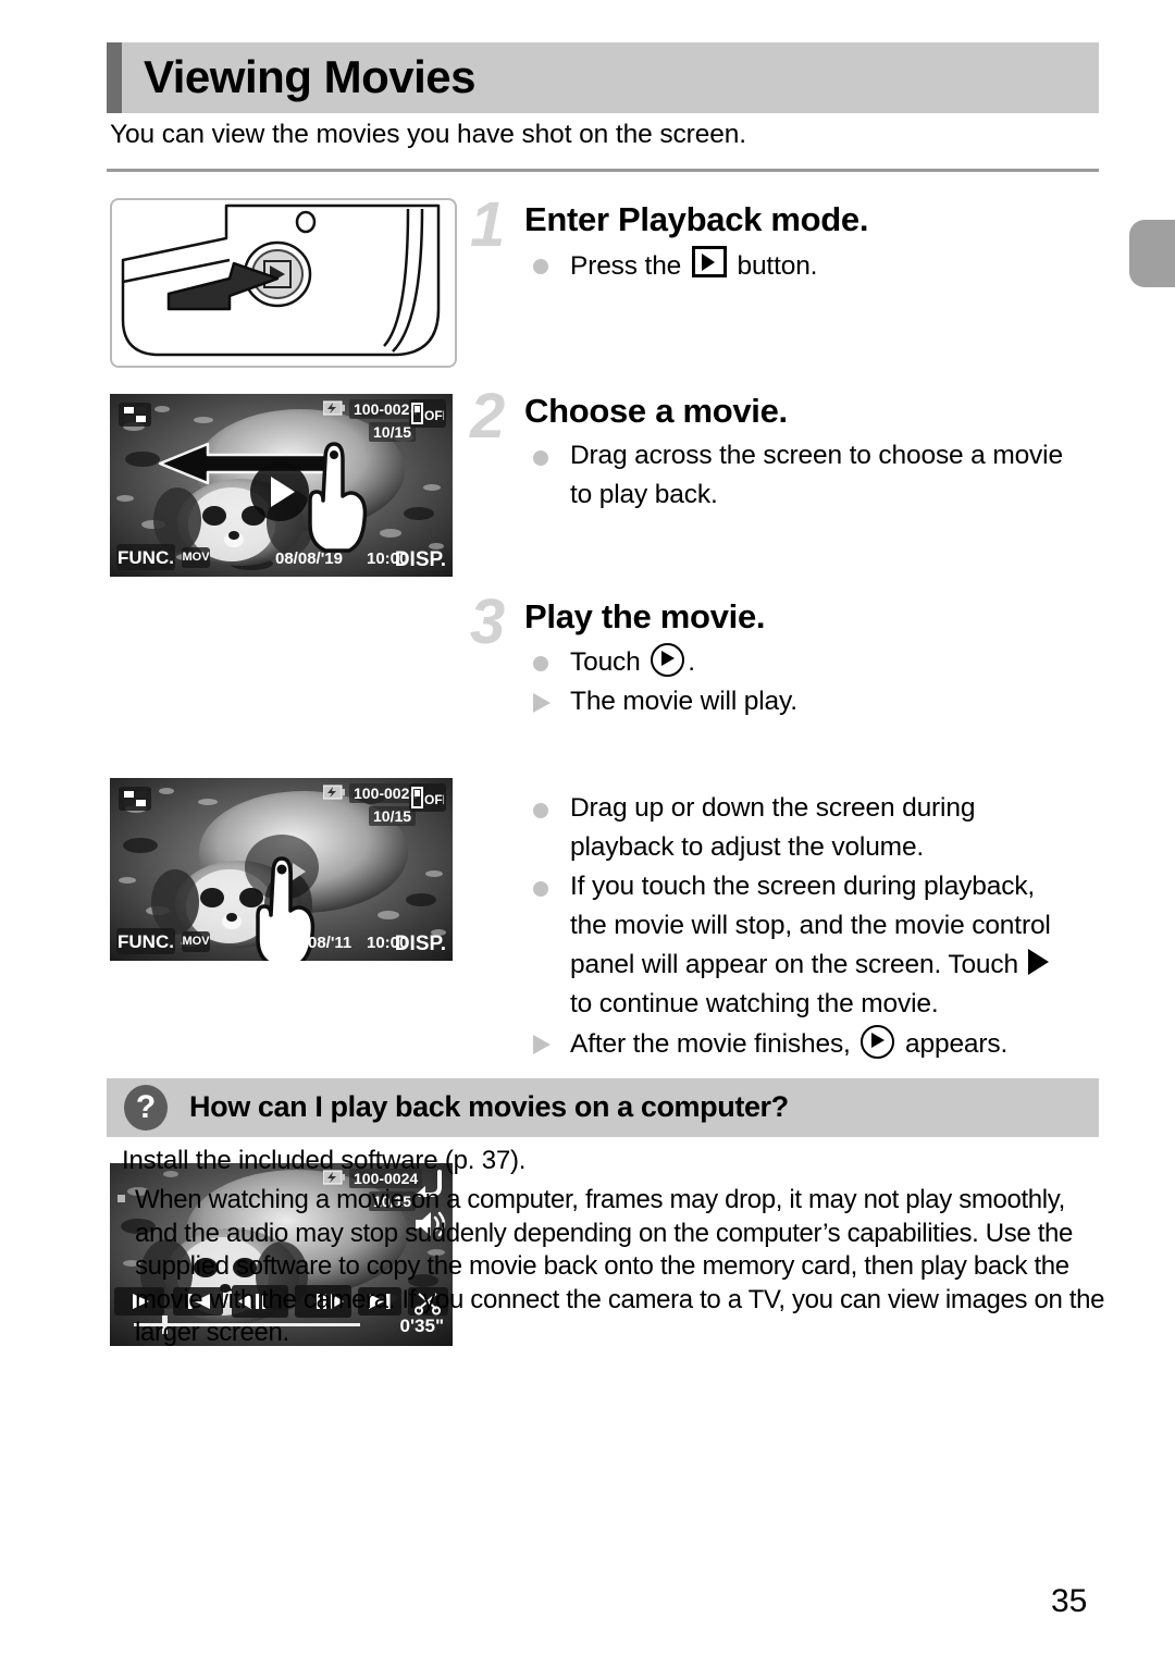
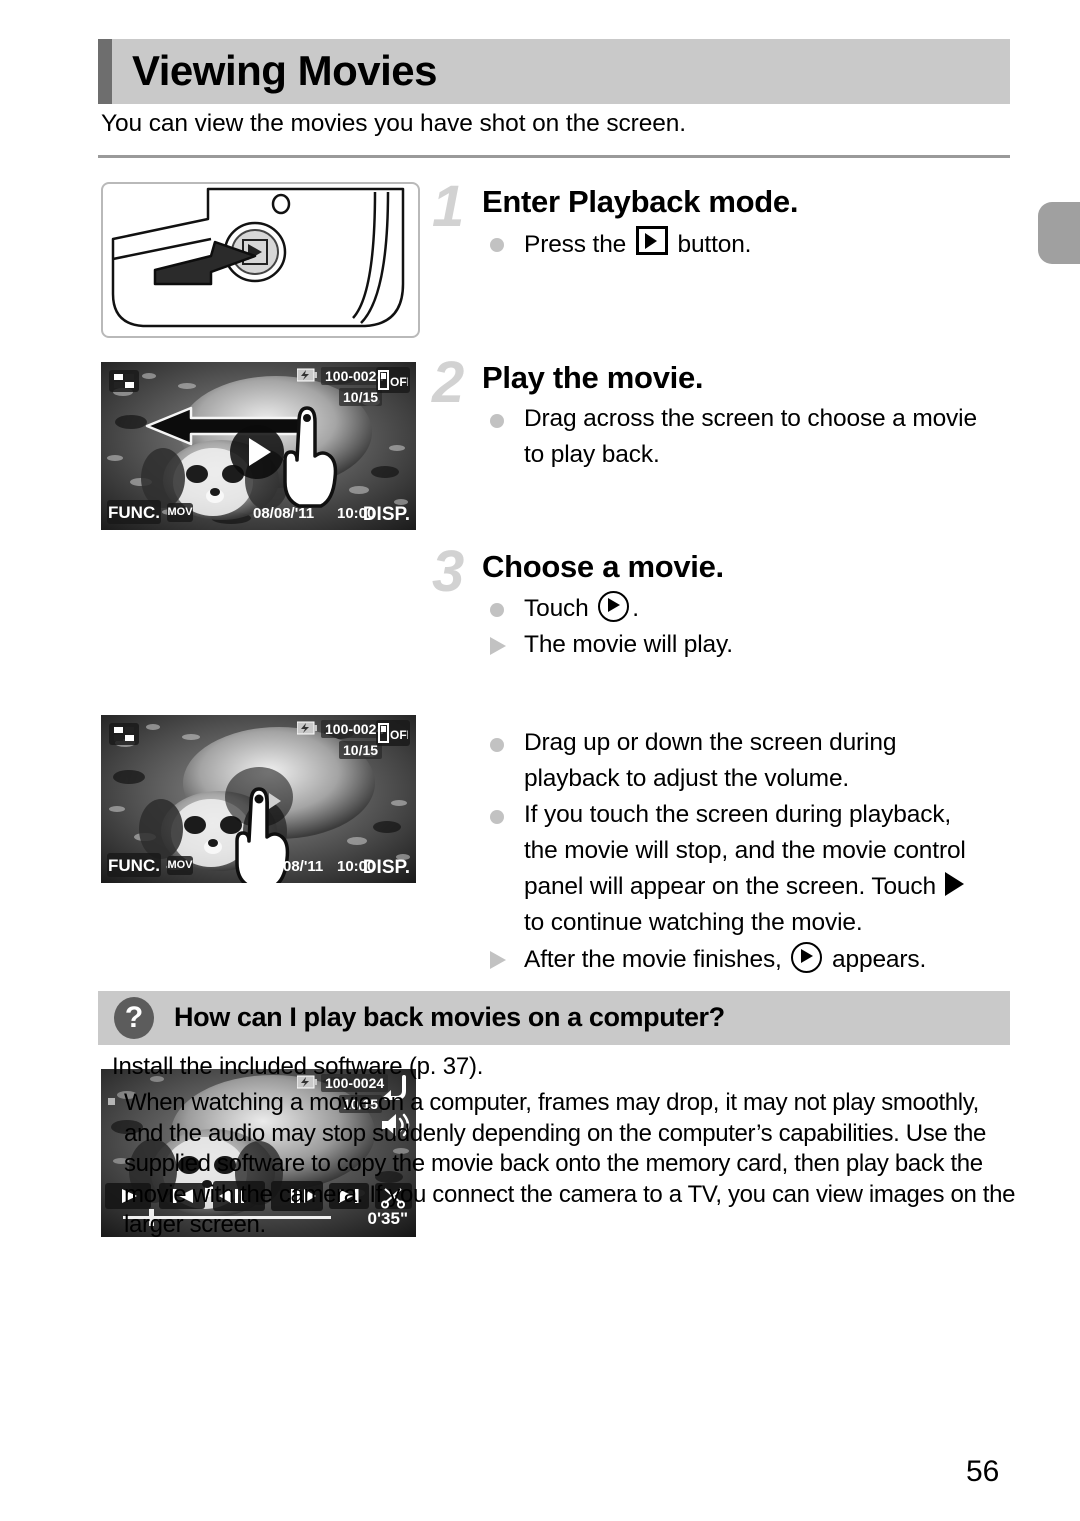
  Viewing Movies
  You can view the movies you have shot on the screen.
  100-0024
  10/15
  FUNC.
  MOV
- 08/08/'19
+ 08/08/'11
  10:00
  DISP.
  100-0024
  10/15
  FUNC.
  MOV
  08/'11
  10:00
  DISP.
  100-0024
  10/15
  0'35"
  1
  Enter Playback mode.
  Press the button.
  2
- Choose a movie.
+ Play the movie.
  Drag across the screen to choose a movie
  to play back.
  3
- Play the movie.
+ Choose a movie.
  Touch .
  The movie will play.
  Drag up or down the screen during
  playback to adjust the volume.
  If you touch the screen during playback,
  the movie will stop, and the movie control
  panel will appear on the screen. Touch
  to continue watching the movie.
  After the movie finishes, appears.
  ?
  How can I play back movies on a computer?
  Install the included software (p. 37).
  When watching a movie on a computer, frames may drop, it may not play smoothly, and the audio may stop suddenly depending on the computer’s capabilities. Use the supplied software to copy the movie back onto the memory card, then play back the movie with the camera. If you connect the camera to a TV, you can view images on the larger screen.
- 35
+ 56
